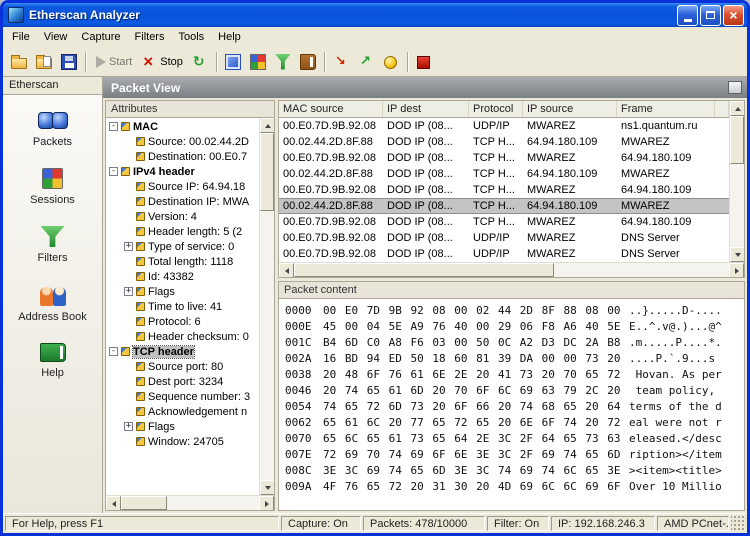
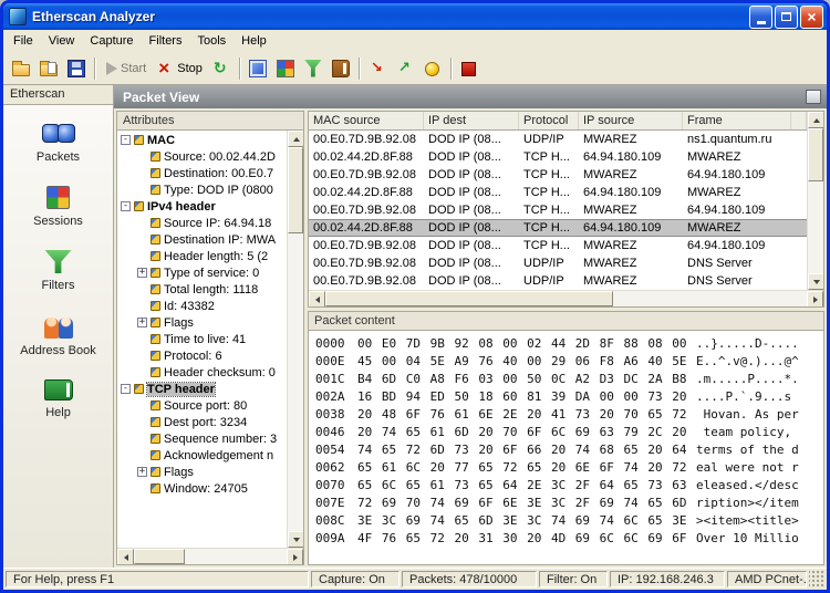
  Etherscan Analyzer
  ×
  File
  View
  Capture
  Filters
  Tools
  Help
  Start
  Stop
  Etherscan
  Packets
  Sessions
  Filters
  Address Book
  Help
  Packet View
  Attributes
  -
  MAC
  Source: 00.02.44.2D
  Destination: 00.E0.7
+ Type: DOD IP (0800
  -
  IPv4 header
  Source IP: 64.94.18
  Destination IP: MWA
- Version: 4
  Header length: 5 (2
  +
  Type of service: 0
  Total length: 1118
  Id: 43382
  +
  Flags
  Time to live: 41
  Protocol: 6
  Header checksum: 0
  -
  TCP header
  Source port: 80
  Dest port: 3234
  Sequence number: 3
  Acknowledgement n
  +
  Flags
  Window: 24705
  MAC source
  IP dest
  Protocol
  IP source
  Frame
  00.E0.7D.9B.92.08
  DOD IP (08...
  UDP/IP
  MWAREZ
  ns1.quantum.ru
  00.02.44.2D.8F.88
  DOD IP (08...
  TCP H...
  64.94.180.109
  MWAREZ
  00.E0.7D.9B.92.08
  DOD IP (08...
  TCP H...
  MWAREZ
  64.94.180.109
  00.02.44.2D.8F.88
  DOD IP (08...
  TCP H...
  64.94.180.109
  MWAREZ
  00.E0.7D.9B.92.08
  DOD IP (08...
  TCP H...
  MWAREZ
  64.94.180.109
  00.02.44.2D.8F.88
  DOD IP (08...
  TCP H...
  64.94.180.109
  MWAREZ
  00.E0.7D.9B.92.08
  DOD IP (08...
  TCP H...
  MWAREZ
  64.94.180.109
  00.E0.7D.9B.92.08
  DOD IP (08...
  UDP/IP
  MWAREZ
  DNS Server
  00.E0.7D.9B.92.08
  DOD IP (08...
  UDP/IP
  MWAREZ
  DNS Server
  Packet content
  0000 00 E0 7D 9B 92 08 00 02 44 2D 8F 88 08 00 ..}.....D-....
  000E 45 00 04 5E A9 76 40 00 29 06 F8 A6 40 5E E..^.v@.)...@^
  001C B4 6D C0 A8 F6 03 00 50 0C A2 D3 DC 2A B8 .m.....P....*.
  002A 16 BD 94 ED 50 18 60 81 39 DA 00 00 73 20 ....P.`.9...s
  0038 20 48 6F 76 61 6E 2E 20 41 73 20 70 65 72 Hovan. As per
  0046 20 74 65 61 6D 20 70 6F 6C 69 63 79 2C 20 team policy,
  0054 74 65 72 6D 73 20 6F 66 20 74 68 65 20 64 terms of the d
  0062 65 61 6C 20 77 65 72 65 20 6E 6F 74 20 72 eal were not r
  0070 65 6C 65 61 73 65 64 2E 3C 2F 64 65 73 63 eleased.</desc
  007E 72 69 70 74 69 6F 6E 3E 3C 2F 69 74 65 6D ription></item
  008C 3E 3C 69 74 65 6D 3E 3C 74 69 74 6C 65 3E ><item><title>
  009A 4F 76 65 72 20 31 30 20 4D 69 6C 6C 69 6F Over 10 Millio
  For Help, press F1
  Capture: On
  Packets: 478/10000
  Filter: On
  IP: 192.168.246.3
  AMD PCnet-.
